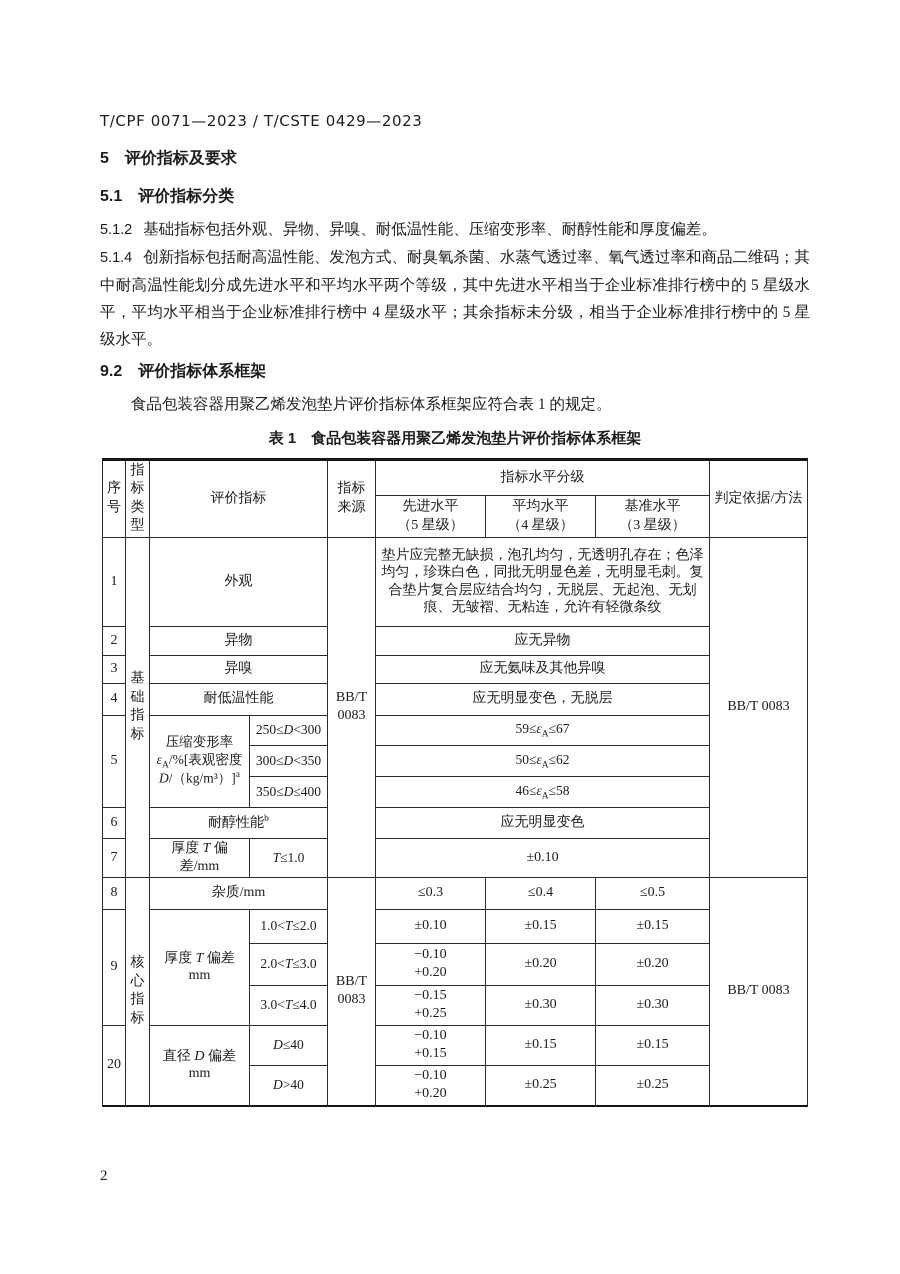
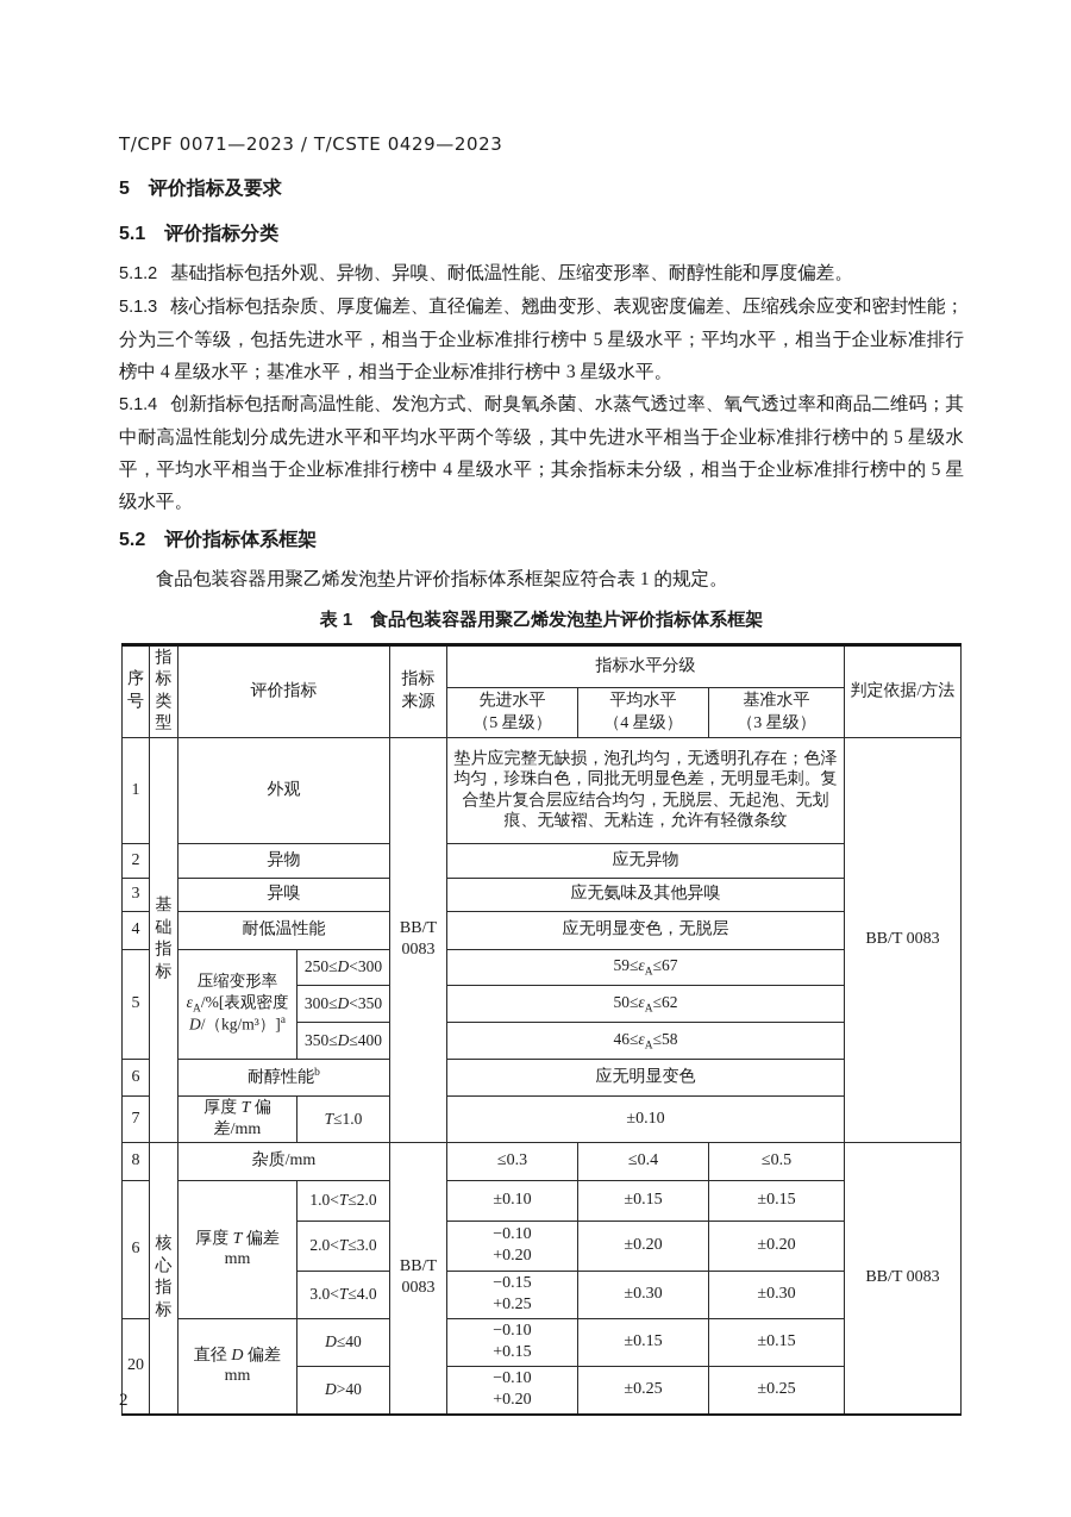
  T/CPF 0071—2023 / T/CSTE 0429—2023
  5 评价指标及要求
  5.1 评价指标分类
  5.1.2 基础指标包括外观、异物、异嗅、耐低温性能、压缩变形率、耐醇性能和厚度偏差。
+ 5.1.3 核心指标包括杂质、厚度偏差、直径偏差、翘曲变形、表观密度偏差、压缩残余应变和密封性能；分为三个等级，包括先进水平，相当于企业标准排行榜中 5 星级水平；平均水平，相当于企业标准排行榜中 4 星级水平；基准水平，相当于企业标准排行榜中 3 星级水平。
  5.1.4 创新指标包括耐高温性能、发泡方式、耐臭氧杀菌、水蒸气透过率、氧气透过率和商品二维码；其中耐高温性能划分成先进水平和平均水平两个等级，其中先进水平相当于企业标准排行榜中的 5 星级水平，平均水平相当于企业标准排行榜中 4 星级水平；其余指标未分级，相当于企业标准排行榜中的 5 星级水平。
- 9.2 评价指标体系框架
+ 5.2 评价指标体系框架
  食品包装容器用聚乙烯发泡垫片评价指标体系框架应符合表 1 的规定。
  表 1 食品包装容器用聚乙烯发泡垫片评价指标体系框架
  序 号	指标 类型	评价指标	指标 来源	指标水平分级	判定依据/方法
  先进水平 （5 星级）	平均水平 （4 星级）	基准水平 （3 星级）
  1	基础 指标	外观	BB/T 0083	垫片应完整无缺损，泡孔均匀，无透明孔存在；色泽均匀，珍珠白色，同批无明显色差，无明显毛刺。复合垫片复合层应结合均匀，无脱层、无起泡、无划痕、无皱褶、无粘连，允许有轻微条纹	BB/T 0083
  2	异物	应无异物
  3	异嗅	应无氨味及其他异嗅
  4	耐低温性能	应无明显变色，无脱层
  5	压缩变形率εA/%[表观密度D/（kg/m³）]a	250≤D<300	59≤εA≤67
  300≤D<350	50≤εA≤62
  350≤D≤400	46≤εA≤58
  6	耐醇性能b	应无明显变色
  7	厚度 T 偏差/mm	T≤1.0	±0.10
  8	核心 指标	杂质/mm	BB/T 0083	≤0.3	≤0.4	≤0.5	BB/T 0083
- 9	厚度 T 偏差mm	1.0<T≤2.0	±0.10	±0.15	±0.15
+ 6	厚度 T 偏差mm	1.0<T≤2.0	±0.10	±0.15	±0.15
  2.0<T≤3.0	−0.10 +0.20	±0.20	±0.20
  3.0<T≤4.0	−0.15 +0.25	±0.30	±0.30
  20	直径 D 偏差mm	D≤40	−0.10 +0.15	±0.15	±0.15
  D>40	−0.10 +0.20	±0.25	±0.25
  2
